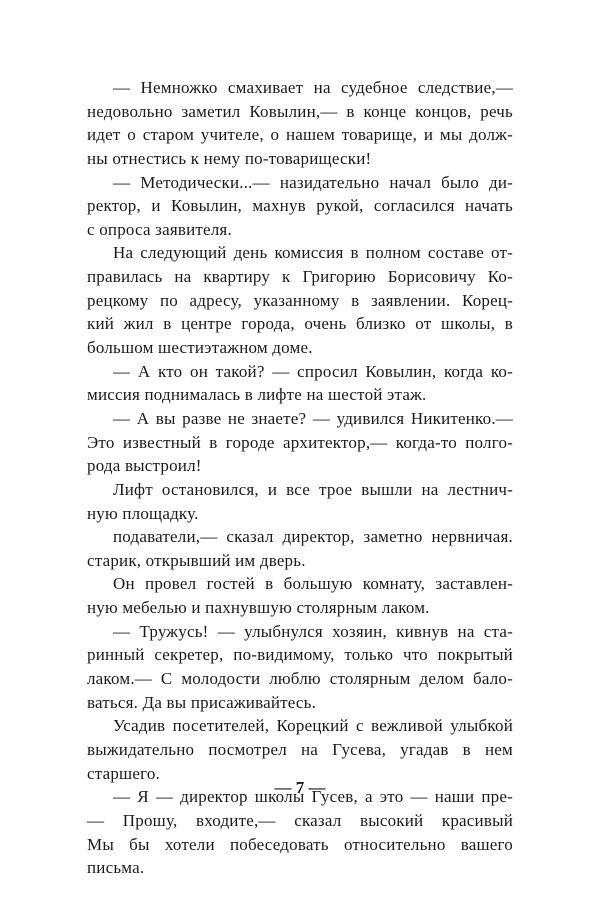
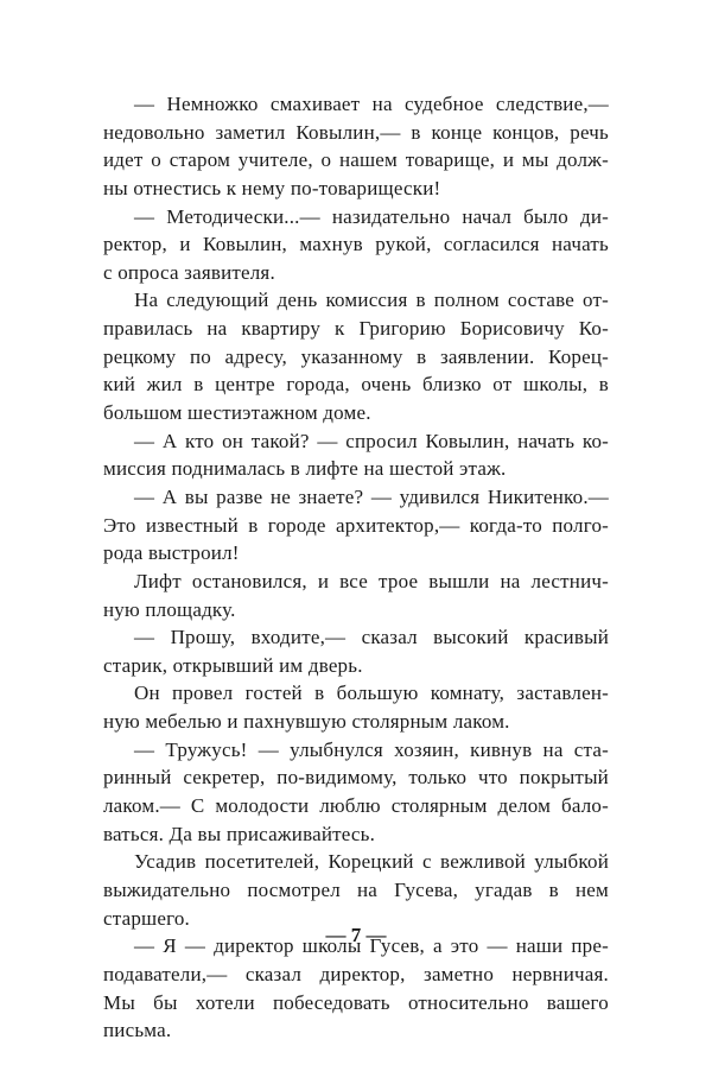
  — Немножко смахивает на судебное следствие,—
  недовольно заметил Ковылин,— в конце концов, речь
  идет о старом учителе, о нашем товарище, и мы долж-
  ны отнестись к нему по-товарищески!
  — Методически...— назидательно начал было ди-
  ректор, и Ковылин, махнув рукой, согласился начать
  с опроса заявителя.
  На следующий день комиссия в полном составе от-
  правилась на квартиру к Григорию Борисовичу Ко-
  рецкому по адресу, указанному в заявлении. Корец-
  кий жил в центре города, очень близко от школы, в
  большом шестиэтажном доме.
- — А кто он такой? — спросил Ковылин, когда ко-
+ — А кто он такой? — спросил Ковылин, начать ко-
  миссия поднималась в лифте на шестой этаж.
  — А вы разве не знаете? — удивился Никитенко.—
  Это известный в городе архитектор,— когда-то полго-
  рода выстроил!
  Лифт остановился, и все трое вышли на лестнич-
  ную площадку.
- подаватели,— сказал директор, заметно нервничая.
+ — Прошу, входите,— сказал высокий красивый
  старик, открывший им дверь.
  Он провел гостей в большую комнату, заставлен-
  ную мебелью и пахнувшую столярным лаком.
  — Тружусь! — улыбнулся хозяин, кивнув на ста-
  ринный секретер, по-видимому, только что покрытый
  лаком.— С молодости люблю столярным делом бало-
  ваться. Да вы присаживайтесь.
  Усадив посетителей, Корецкий с вежливой улыбкой
  выжидательно посмотрел на Гусева, угадав в нем
  старшего.
  — Я — директор школы Гусев, а это — наши пре-
- — Прошу, входите,— сказал высокий красивый
+ подаватели,— сказал директор, заметно нервничая.
  Мы бы хотели побеседовать относительно вашего
  письма.
  — 7 —
